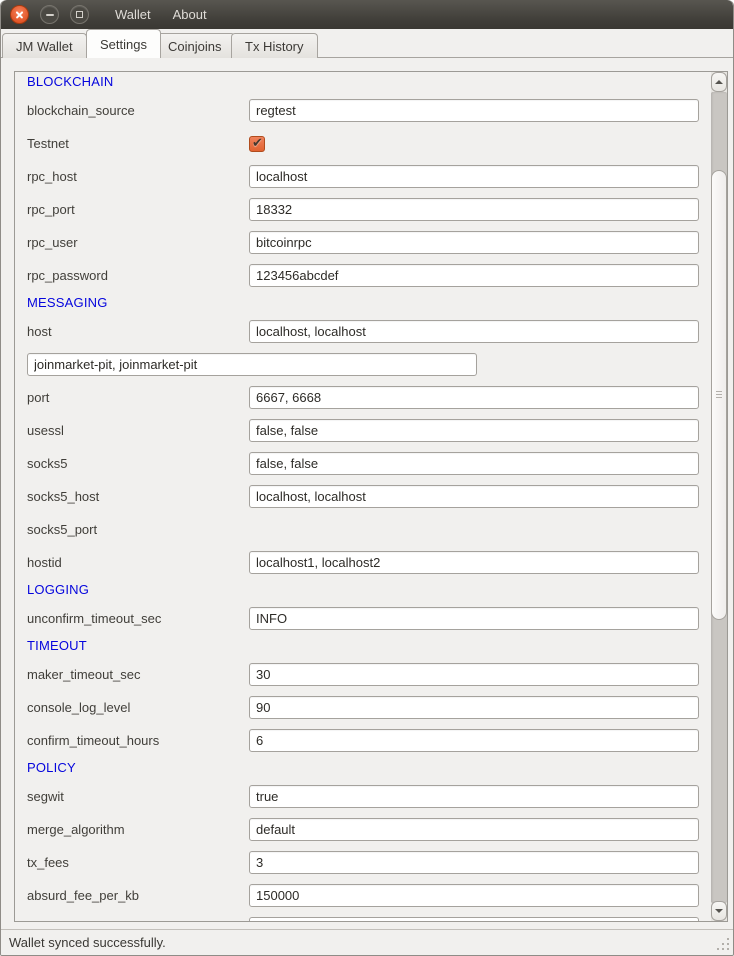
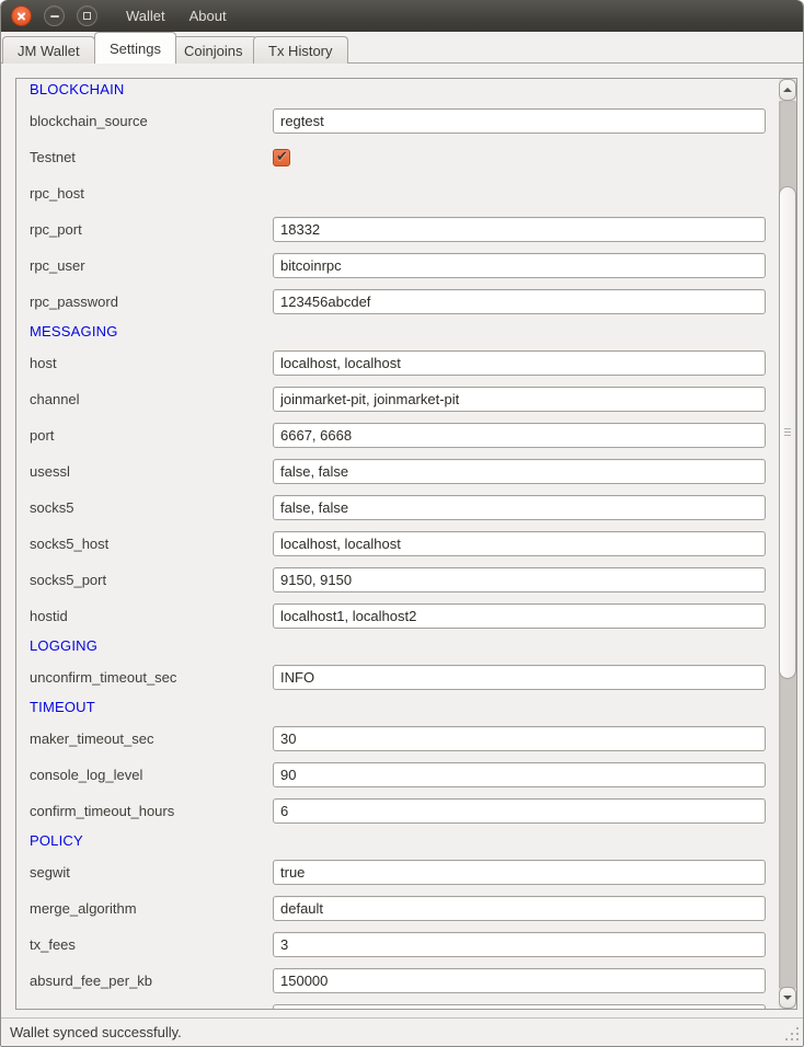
  Wallet
  About
  JM Wallet
  Settings
  Coinjoins
  Tx History
  BLOCKCHAIN
  blockchain_source
  regtest
  Testnet
  rpc_host
- localhost
  rpc_port
  18332
  rpc_user
  bitcoinrpc
  rpc_password
  123456abcdef
  MESSAGING
  host
  localhost, localhost
+ channel
  joinmarket-pit, joinmarket-pit
  port
  6667, 6668
  usessl
  false, false
  socks5
  false, false
  socks5_host
  localhost, localhost
  socks5_port
+ 9150, 9150
  hostid
  localhost1, localhost2
  LOGGING
  unconfirm_timeout_sec
  INFO
  TIMEOUT
  maker_timeout_sec
  30
  console_log_level
  90
  confirm_timeout_hours
  6
  POLICY
  segwit
  true
  merge_algorithm
  default
  tx_fees
  3
  absurd_fee_per_kb
  150000
  Wallet synced successfully.
